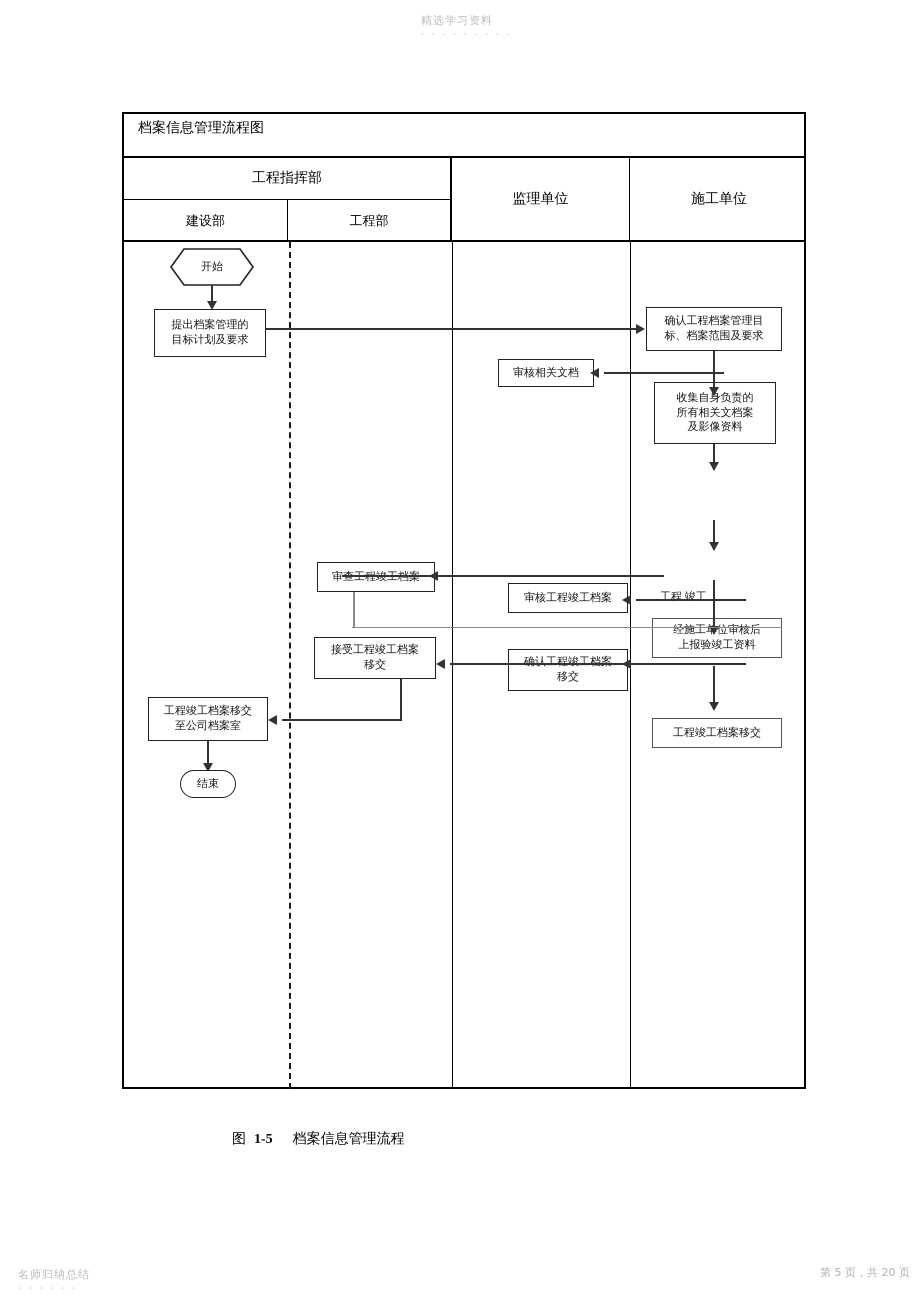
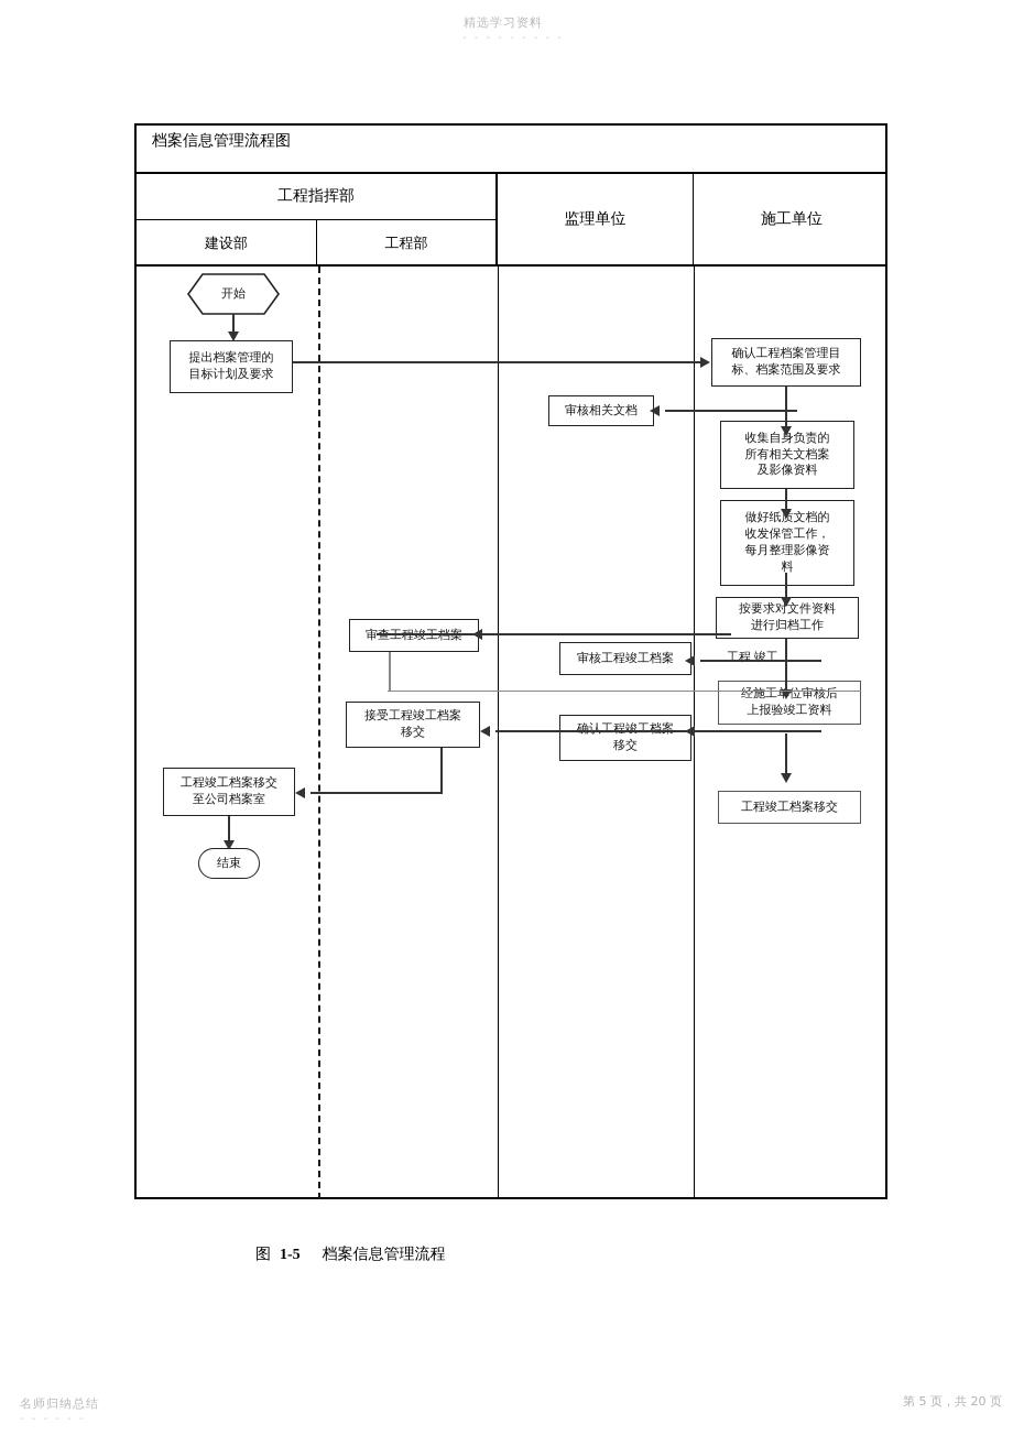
  精选学习资料
  - - - - - - - - -
  名师归纳总结
  - - - - - -
  第 5 页，共 20 页
  档案信息管理流程图
  工程指挥部
  建设部
  工程部
  监理单位
  施工单位
  开始
  提出档案管理的
  目标计划及要求
  工程竣工档案移交
  至公司档案室
  结束
  接受工程竣工档案
  移交
  审核相关文档
  审核工程竣工档案
  移交
  确认工程档案管理目
  标、档案范围及要求
  收集自身负责的
  所有相关文档案
  及影像资料
+ 做好纸质文档的
+ 收发保管工作，
+ 每月整理影像资
+ 料
+ 按要求对文件资料
+ 进行归档工作
  工程 竣工
  经施工单位审核后
  上报验竣工资料
  工程竣工档案移交
  图 1-5 档案信息管理流程
